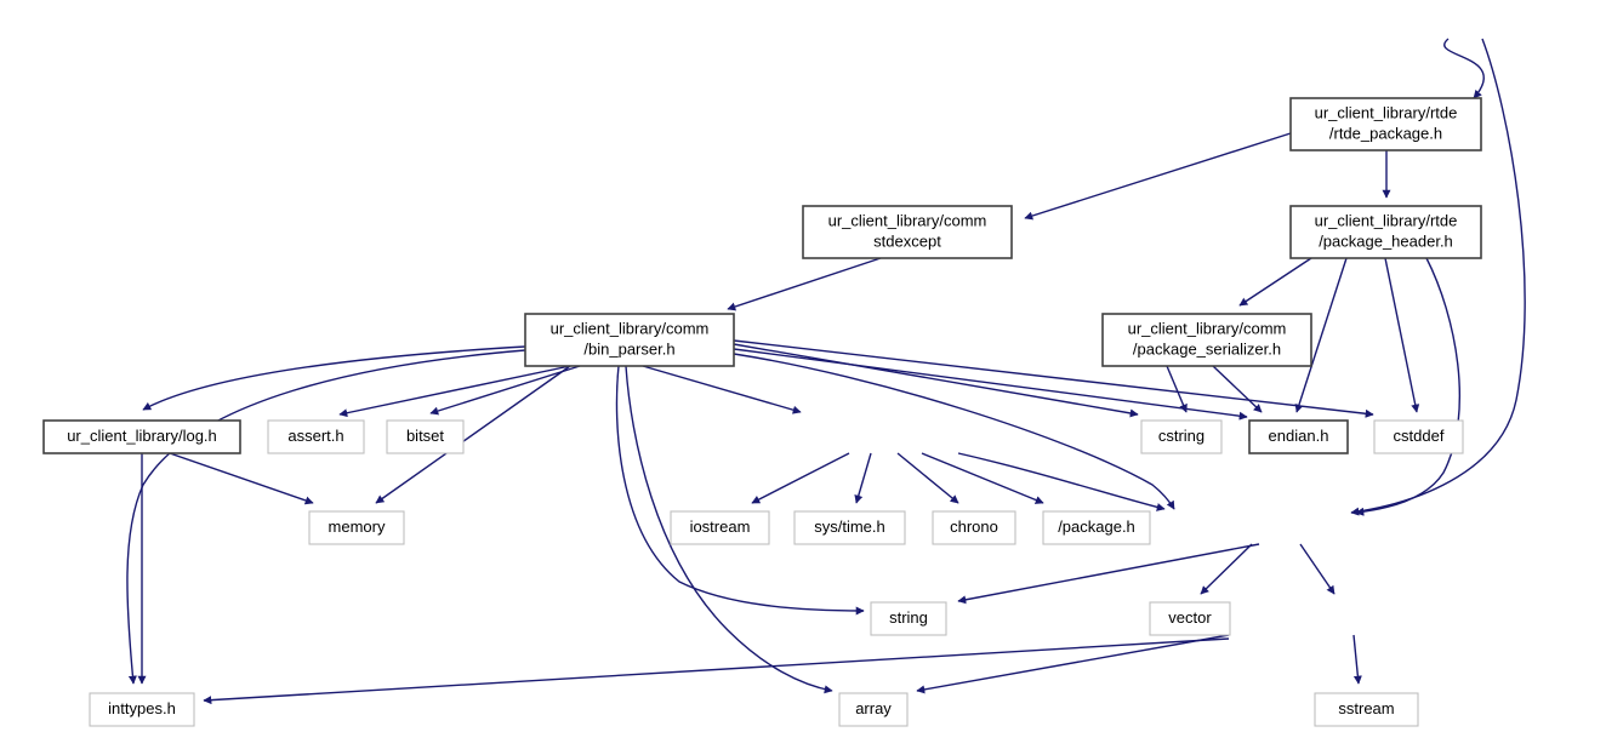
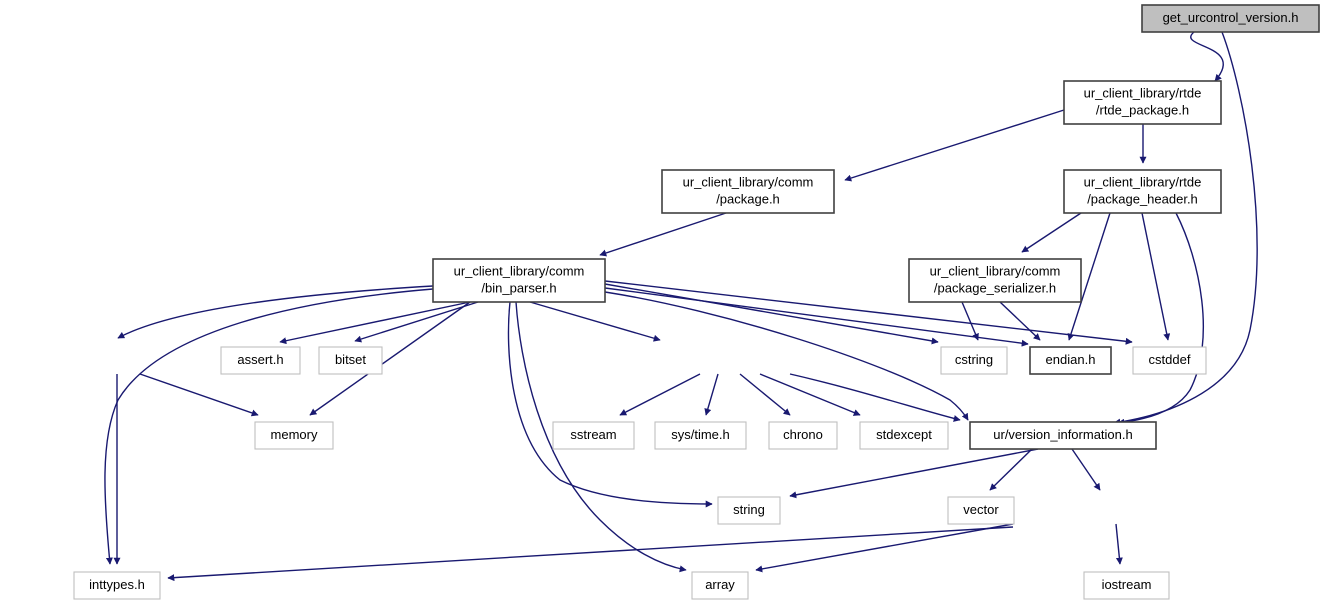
+ get_urcontrol_version.h
  ur_client_library/rtde
  /rtde_package.h
  ur_client_library/rtde
  /package_header.h
  ur_client_library/comm
- stdexcept
+ /package.h
  ur_client_library/comm
  /package_serializer.h
  ur_client_library/comm
  /bin_parser.h
- ur_client_library/log.h
  assert.h
  bitset
  cstring
  endian.h
  cstddef
- iostream
+ sstream
  sys/time.h
  chrono
- /package.h
+ stdexcept
+ ur/version_information.h
  memory
  string
  vector
  inttypes.h
  array
- sstream
+ iostream
